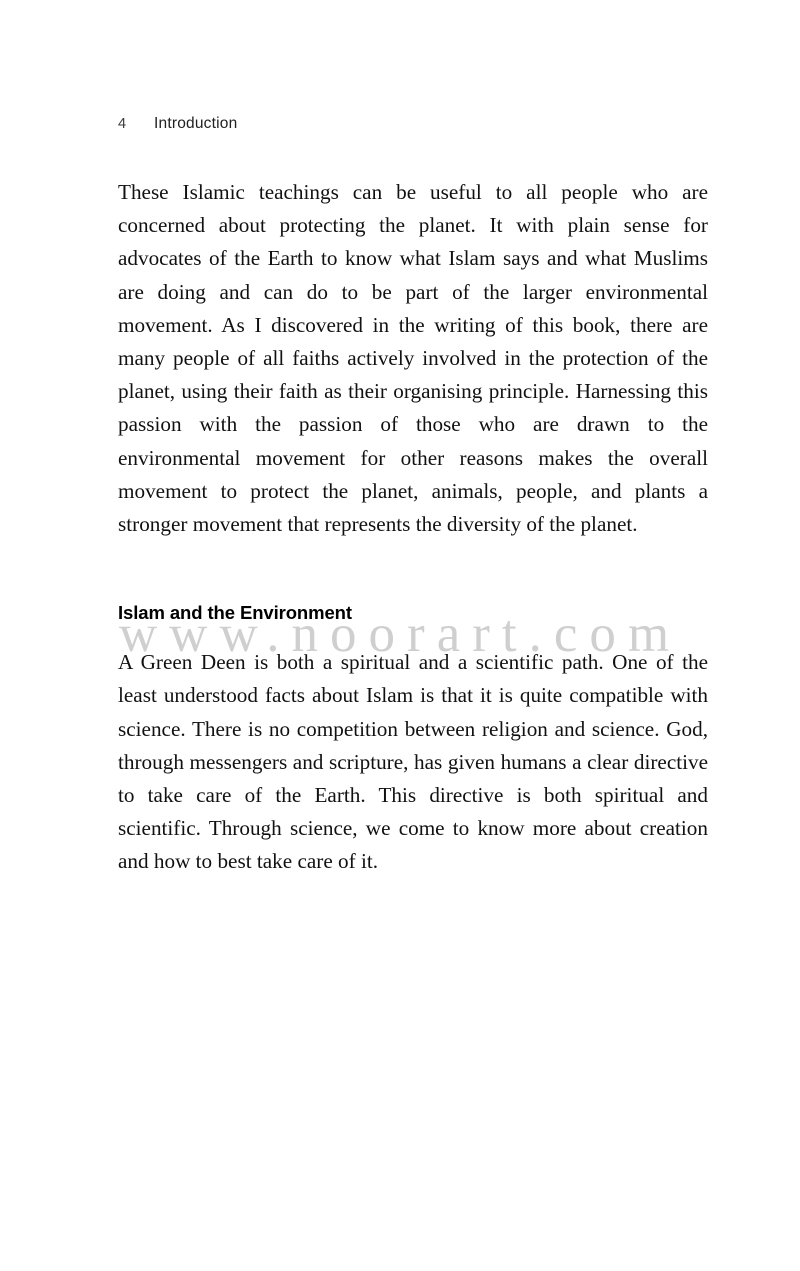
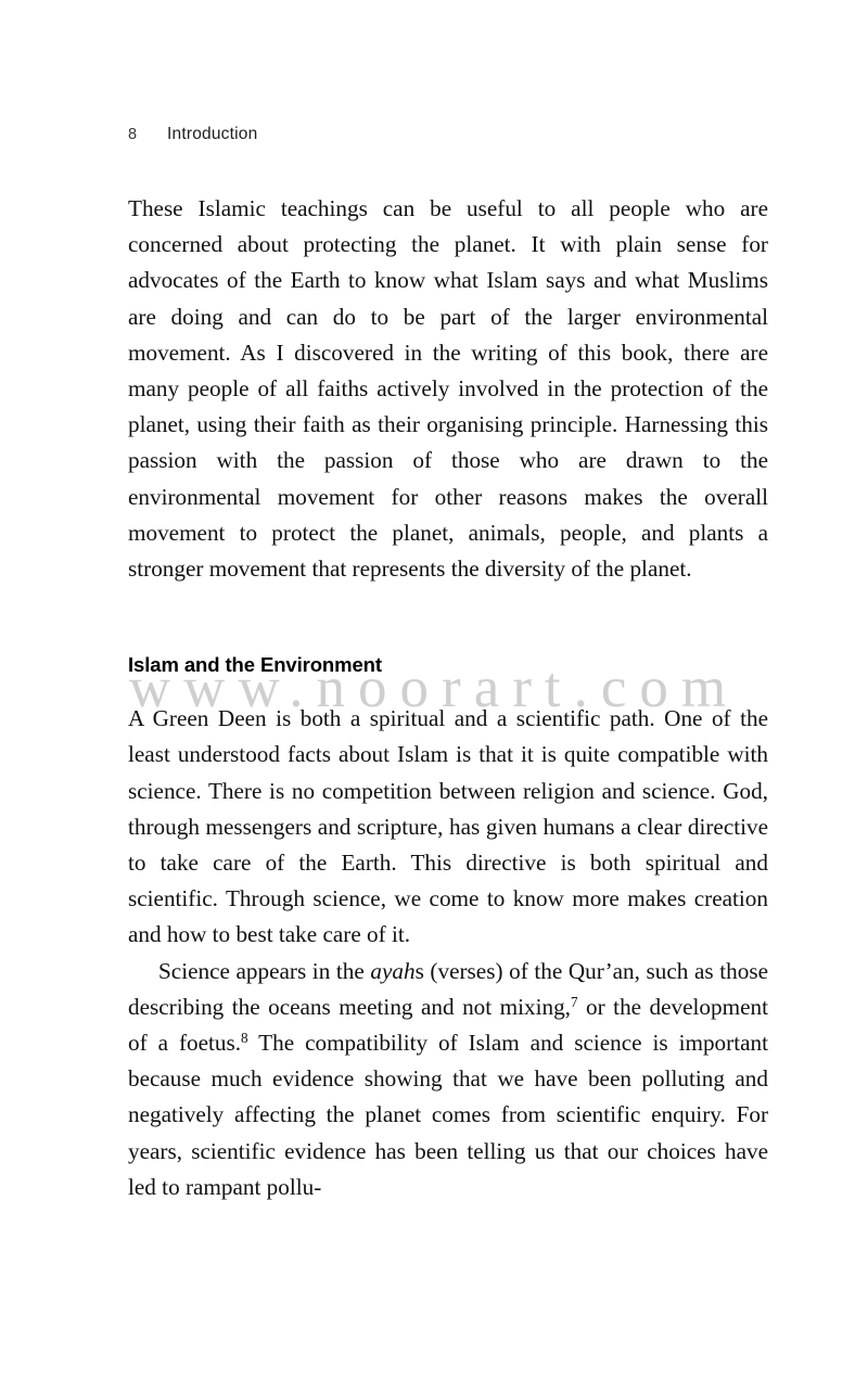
- 4
+ 8
  Introduction
  www.noorart.com
  These Islamic teachings can be useful to all people who are concerned about protecting the planet. It with plain sense for advocates of the Earth to know what Islam says and what Muslims are doing and can do to be part of the larger environmental movement. As I discovered in the writing of this book, there are many people of all faiths actively involved in the protection of the planet, using their faith as their organising principle. Harnessing this passion with the passion of those who are drawn to the environmental movement for other reasons makes the overall movement to protect the planet, animals, people, and plants a stronger movement that represents the diversity of the planet.
  Islam and the Environment
- A Green Deen is both a spiritual and a scientific path. One of the least understood facts about Islam is that it is quite compatible with science. There is no competition between religion and science. God, through messengers and scripture, has given humans a clear directive to take care of the Earth. This directive is both spiritual and scientific. Through science, we come to know more about creation and how to best take care of it.
+ A Green Deen is both a spiritual and a scientific path. One of the least understood facts about Islam is that it is quite compatible with science. There is no competition between religion and science. God, through messengers and scripture, has given humans a clear directive to take care of the Earth. This directive is both spiritual and scientific. Through science, we come to know more makes creation and how to best take care of it.
+ Science appears in the ayahs (verses) of the Qur’an, such as those describing the oceans meeting and not mixing,7 or the development of a foetus.8 The compatibility of Islam and science is important because much evidence showing that we have been polluting and negatively affecting the planet comes from scientific enquiry. For years, scientific evidence has been telling us that our choices have led to rampant pollu-
